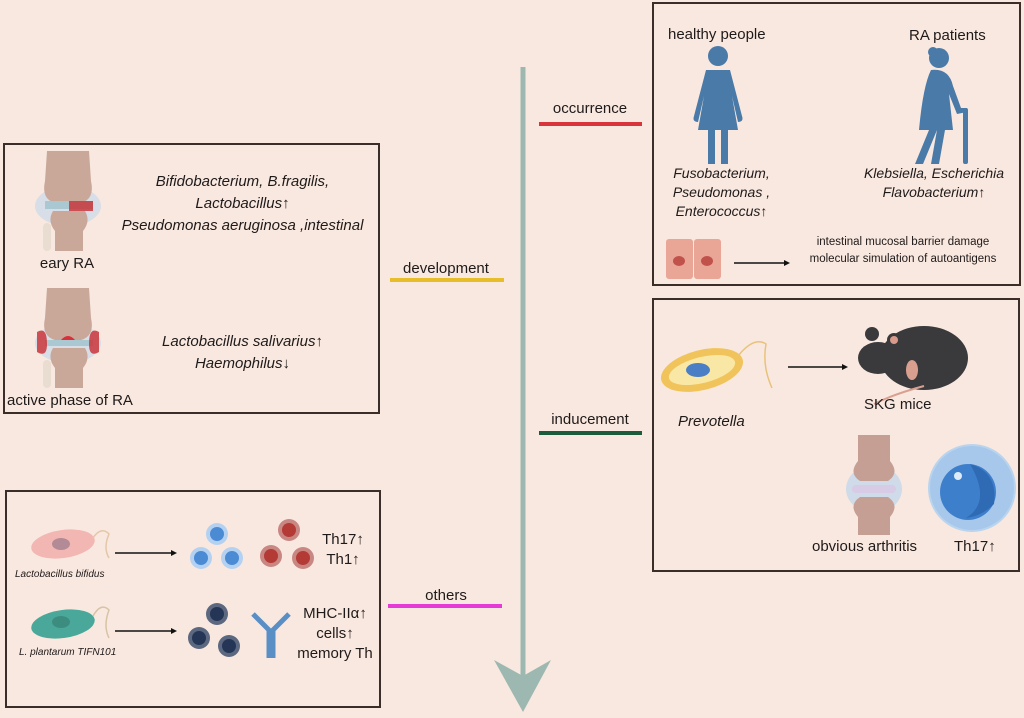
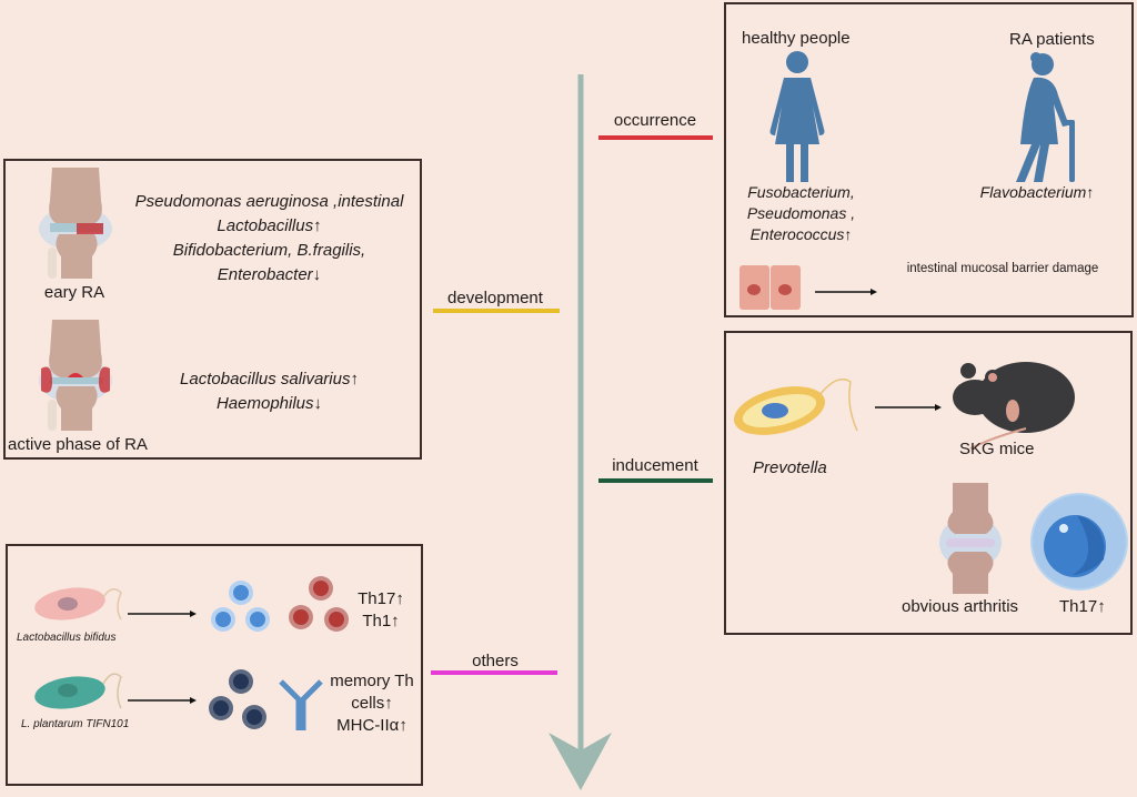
  occurrence
  development
  inducement
  others
  eary RA
- Bifidobacterium, B.fragilis,
+ Pseudomonas aeruginosa ,intestinal
  Lactobacillus↑
- Pseudomonas aeruginosa ,intestinal
+ Bifidobacterium, B.fragilis,
+ Enterobacter↓
  active phase of RA
  Lactobacillus salivarius↑
  Haemophilus↓
  healthy people
  RA patients
  Fusobacterium,
  Pseudomonas ,
  Enterococcus↑
- Klebsiella, Escherichia
  Flavobacterium↑
  intestinal mucosal barrier damage
- molecular simulation of autoantigens
  SKG mice
  Prevotella
  obvious arthritis
  Th17↑
  Lactobacillus bifidus
  Th17↑
  Th1↑
  L. plantarum TIFN101
- MHC-IIα↑
+ memory Th
  cells↑
- memory Th
+ MHC-IIα↑
